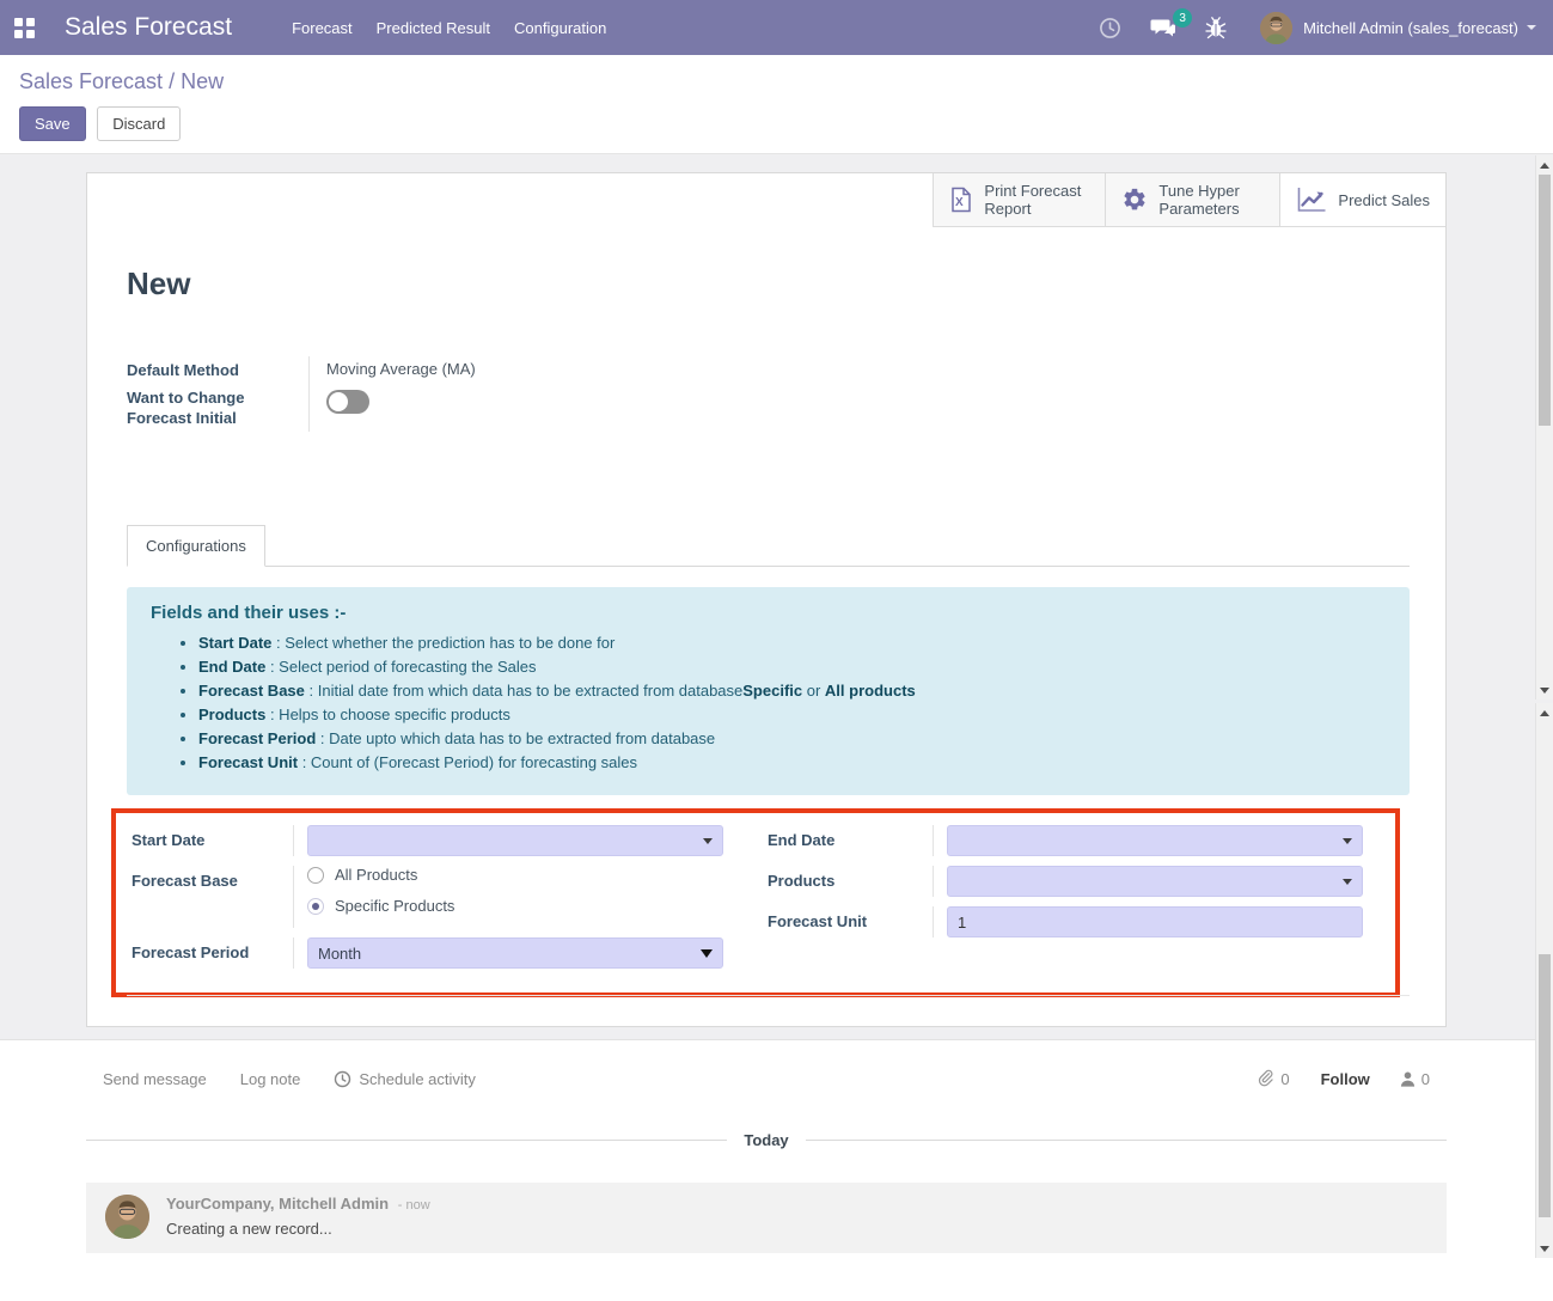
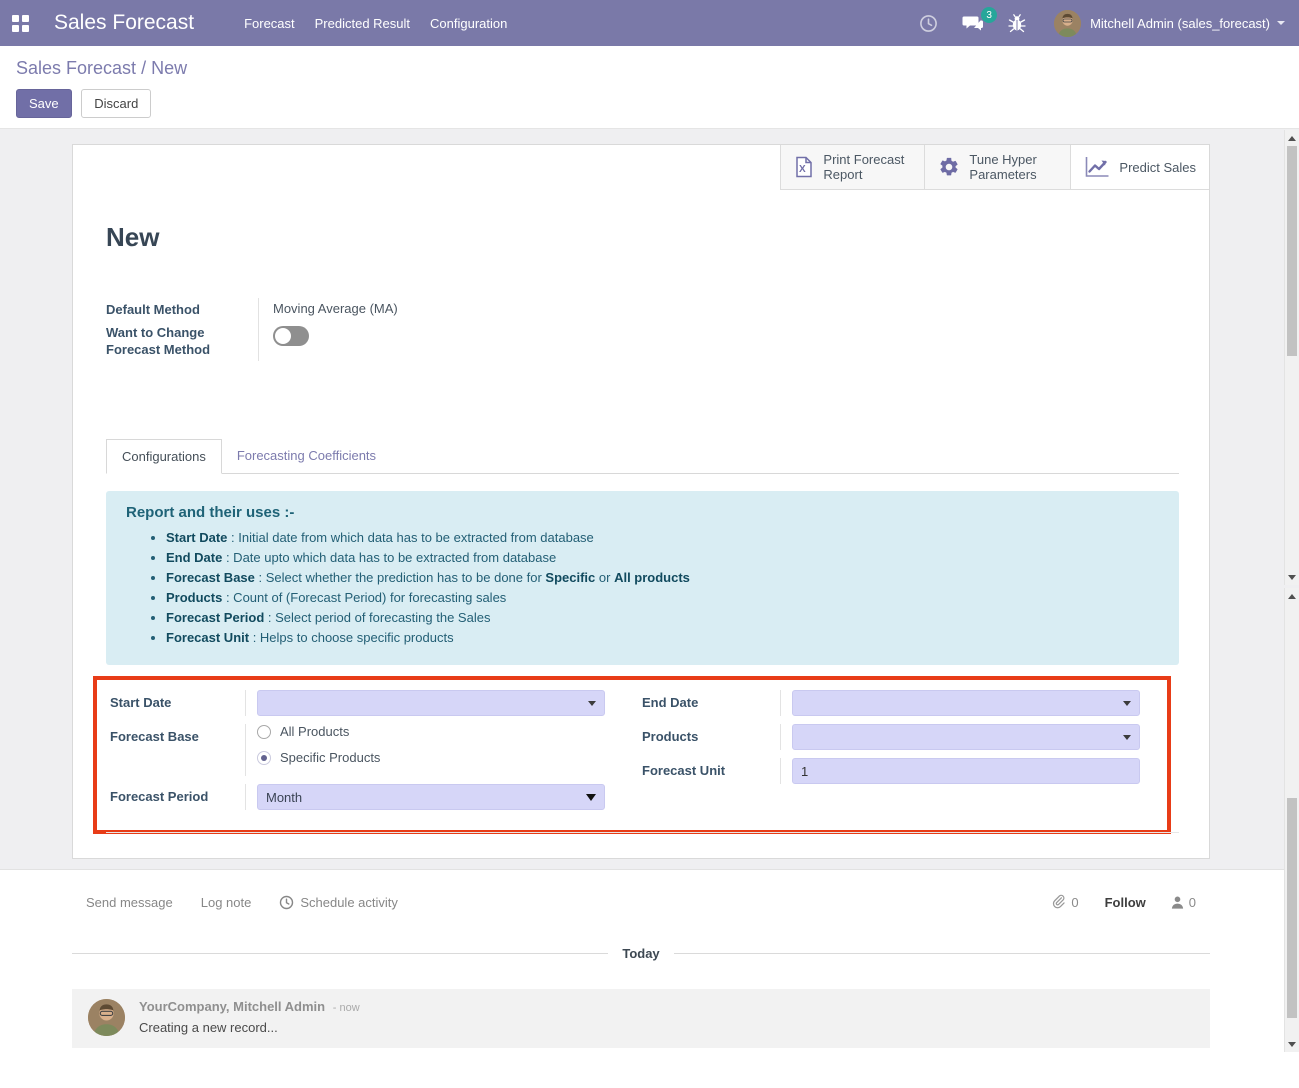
  Sales Forecast
  Forecast
  Predicted Result
  Configuration
  3
  Mitchell Admin (sales_forecast)
  Sales Forecast / New
  Save Discard
  X
  Print Forecast Report
  Tune Hyper Parameters
  Predict Sales
  New
  Default Method
  Moving Average (MA)
- Want to Change Forecast Initial
+ Want to Change Forecast Method
  Configurations
+ Forecasting Coefficients
- Fields and their uses :-
+ Report and their uses :-
- Start Date : Select whether the prediction has to be done for
+ Start Date : Initial date from which data has to be extracted from database
- End Date : Select period of forecasting the Sales
+ End Date : Date upto which data has to be extracted from database
- Forecast Base : Initial date from which data has to be extracted from databaseSpecific or All products
+ Forecast Base : Select whether the prediction has to be done for Specific or All products
- Products : Helps to choose specific products
+ Products : Count of (Forecast Period) for forecasting sales
- Forecast Period : Date upto which data has to be extracted from database
+ Forecast Period : Select period of forecasting the Sales
- Forecast Unit : Count of (Forecast Period) for forecasting sales
+ Forecast Unit : Helps to choose specific products
  Start Date
  Forecast Base
  All Products
  Specific Products
  Forecast Period
  Month
  End Date
  Products
  Forecast Unit
  1
  Send message
  Log note
  Schedule activity
  0
  Follow
  0
  Today
  YourCompany, Mitchell Admin - now
  Creating a new record...
